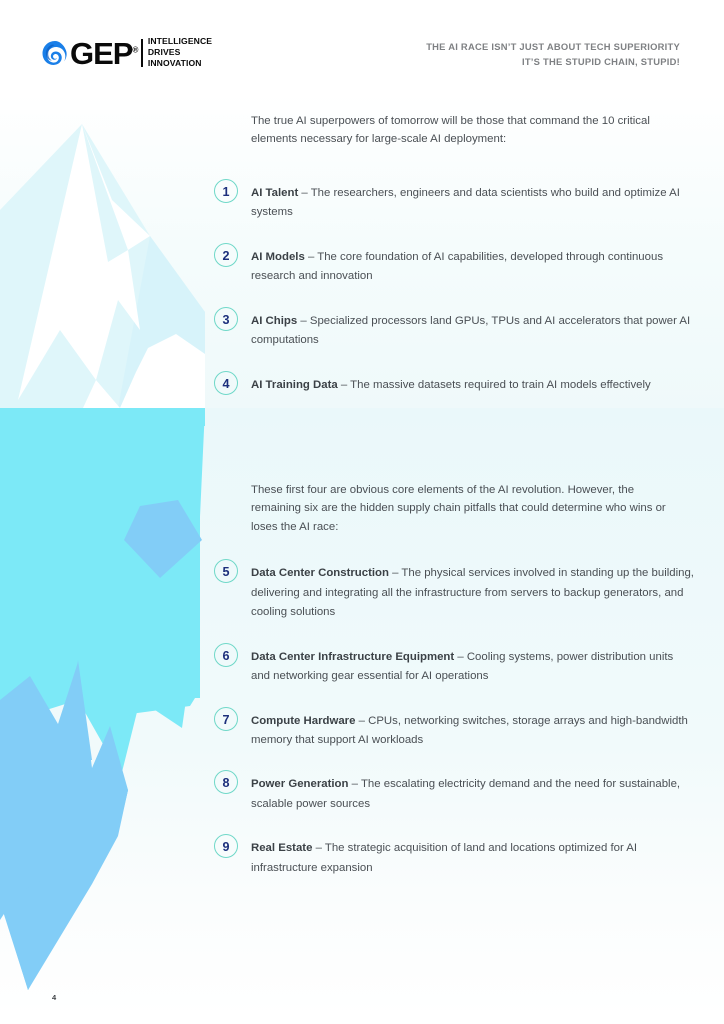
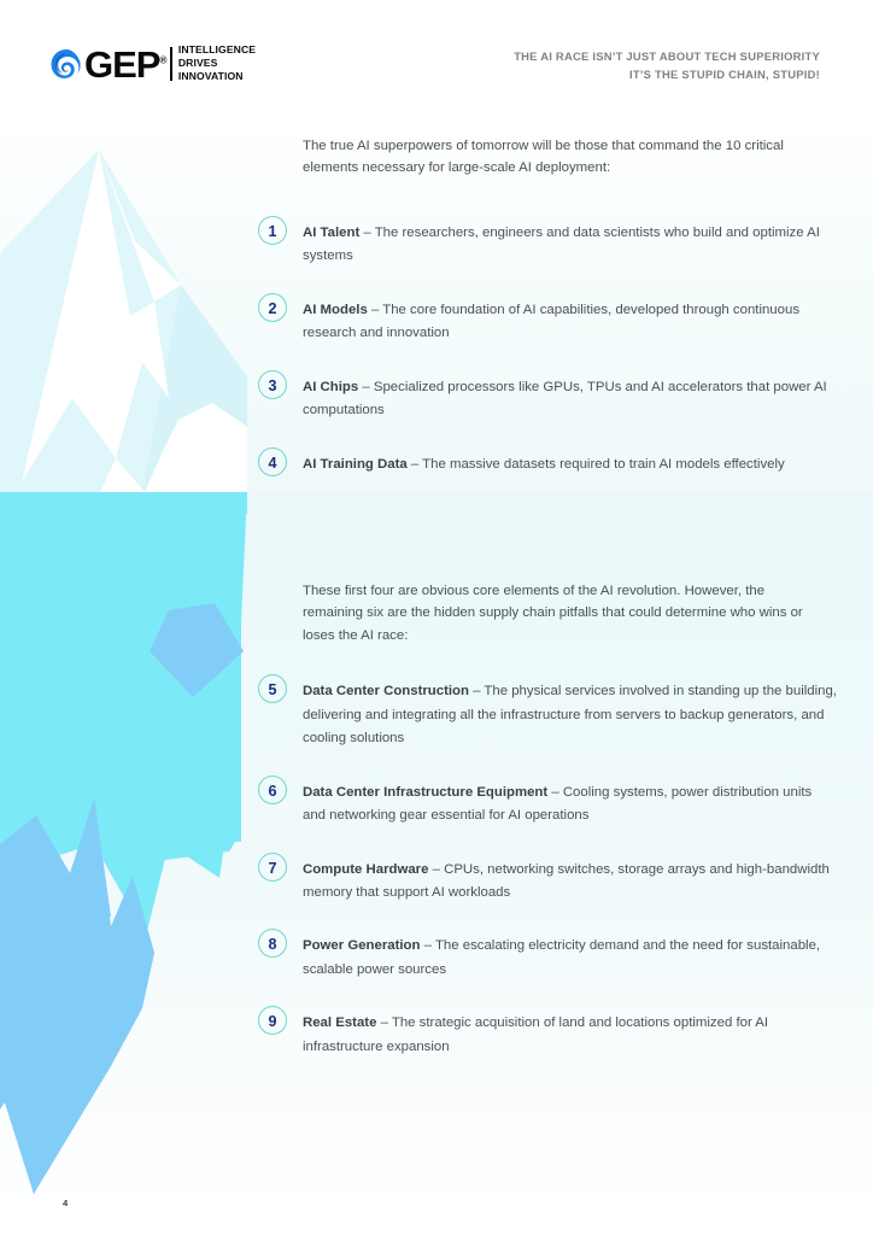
  GEP®
  INTELLIGENCE
  DRIVES
  INNOVATION
  THE AI RACE ISN’T JUST ABOUT TECH SUPERIORITY
  IT’S THE STUPID CHAIN, STUPID!
  The true AI superpowers of tomorrow will be those that command the 10 critical elements necessary for large-scale AI deployment:
  1
  AI Talent – The researchers, engineers and data scientists who build and optimize AI systems
  2
  AI Models – The core foundation of AI capabilities, developed through continuous research and innovation
  3
- AI Chips – Specialized processors land GPUs, TPUs and AI accelerators that power AI computations
+ AI Chips – Specialized processors like GPUs, TPUs and AI accelerators that power AI computations
  4
  AI Training Data – The massive datasets required to train AI models effectively
  These first four are obvious core elements of the AI revolution. However, the remaining six are the hidden supply chain pitfalls that could determine who wins or loses the AI race:
  5
  Data Center Construction – The physical services involved in standing up the building, delivering and integrating all the infrastructure from servers to backup generators, and cooling solutions
  6
  Data Center Infrastructure Equipment – Cooling systems, power distribution units and networking gear essential for AI operations
  7
  Compute Hardware – CPUs, networking switches, storage arrays and high-bandwidth memory that support AI workloads
  8
  Power Generation – The escalating electricity demand and the need for sustainable, scalable power sources
  9
  Real Estate – The strategic acquisition of land and locations optimized for AI infrastructure expansion
  4
